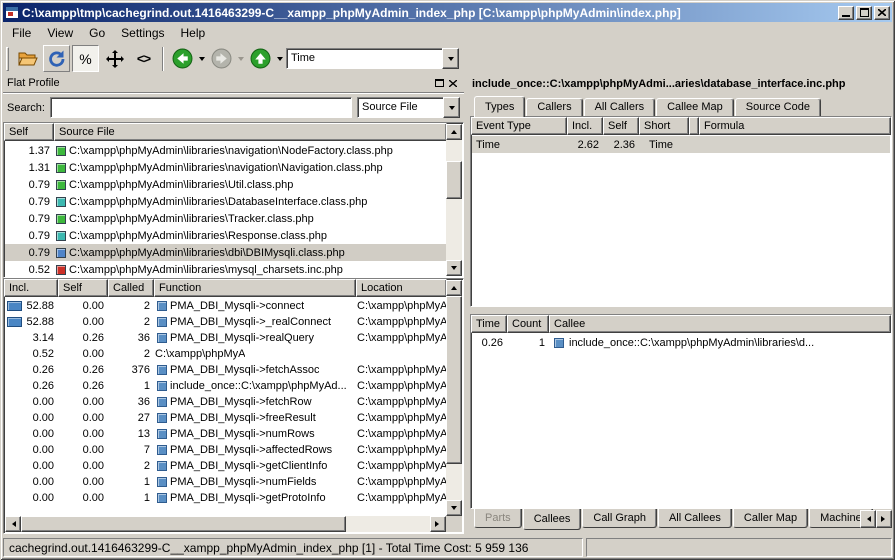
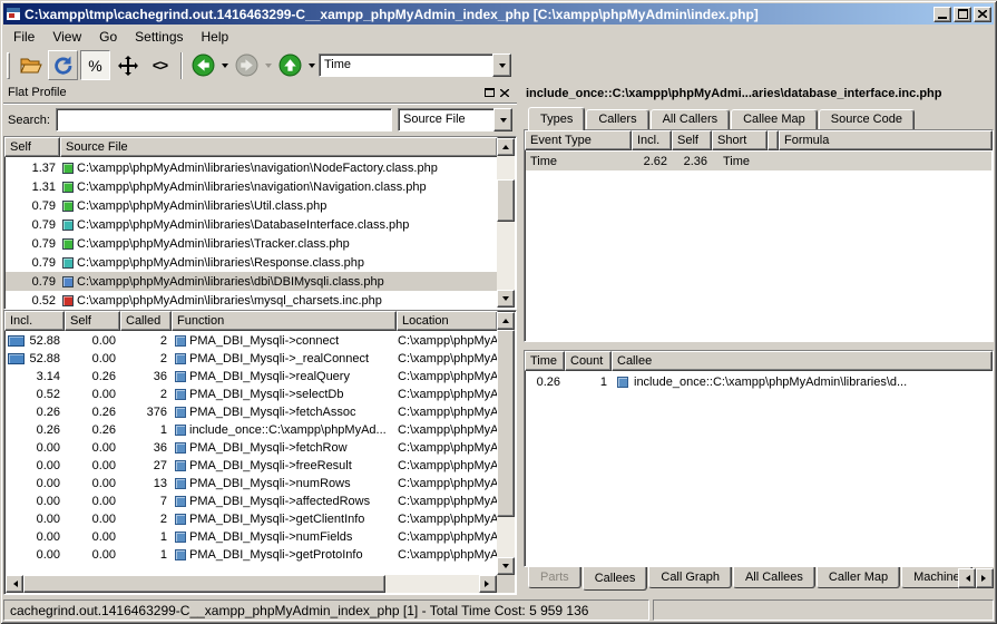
  C:\xampp\tmp\cachegrind.out.1416463299-C__xampp_phpMyAdmin_index_php [C:\xampp\phpMyAdmin\index.php]
  File
  View
  Go
  Settings
  Help
  %
  <>
  Time
  Flat Profile
  Search:
  Source File
  Self
  Source File
  1.37
  C:\xampp\phpMyAdmin\libraries\navigation\NodeFactory.class.php
  1.31
  C:\xampp\phpMyAdmin\libraries\navigation\Navigation.class.php
  0.79
  C:\xampp\phpMyAdmin\libraries\Util.class.php
  0.79
  C:\xampp\phpMyAdmin\libraries\DatabaseInterface.class.php
  0.79
  C:\xampp\phpMyAdmin\libraries\Tracker.class.php
  0.79
  C:\xampp\phpMyAdmin\libraries\Response.class.php
  0.79
  C:\xampp\phpMyAdmin\libraries\dbi\DBIMysqli.class.php
  0.52
  C:\xampp\phpMyAdmin\libraries\mysql_charsets.inc.php
  Incl.
  Self
  Called
  Function
  Location
  52.88
  0.00
  2
  PMA_DBI_Mysqli->connect
  C:\xampp\phpMyA
  52.88
  0.00
  2
  PMA_DBI_Mysqli->_realConnect
  C:\xampp\phpMyA
  3.14
  0.26
  36
  PMA_DBI_Mysqli->realQuery
  C:\xampp\phpMyA
  0.52
  0.00
  2
+ PMA_DBI_Mysqli->selectDb
  C:\xampp\phpMyA
  0.26
  0.26
  376
  PMA_DBI_Mysqli->fetchAssoc
  C:\xampp\phpMyA
  0.26
  0.26
  1
  include_once::C:\xampp\phpMyAd...
  C:\xampp\phpMyA
  0.00
  0.00
  36
  PMA_DBI_Mysqli->fetchRow
  C:\xampp\phpMyA
  0.00
  0.00
  27
  PMA_DBI_Mysqli->freeResult
  C:\xampp\phpMyA
  0.00
  0.00
  13
  PMA_DBI_Mysqli->numRows
  C:\xampp\phpMyA
  0.00
  0.00
  7
  PMA_DBI_Mysqli->affectedRows
  C:\xampp\phpMyA
  0.00
  0.00
  2
  PMA_DBI_Mysqli->getClientInfo
  C:\xampp\phpMyA
  0.00
  0.00
  1
  PMA_DBI_Mysqli->numFields
  C:\xampp\phpMyA
  0.00
  0.00
  1
  PMA_DBI_Mysqli->getProtoInfo
  C:\xampp\phpMyA
  include_once::C:\xampp\phpMyAdmi...aries\database_interface.inc.php
  Types
  Callers
  All Callers
  Callee Map
  Source Code
  Event Type
  Incl.
  Self
  Short
  Formula
  Time
  2.62
  2.36
  Time
  Time
  Count
  Callee
  0.26
  1
  include_once::C:\xampp\phpMyAdmin\libraries\d...
  Parts
  Callees
  Call Graph
  All Callees
  Caller Map
  Machine
  cachegrind.out.1416463299-C__xampp_phpMyAdmin_index_php [1] - Total Time Cost: 5 959 136
